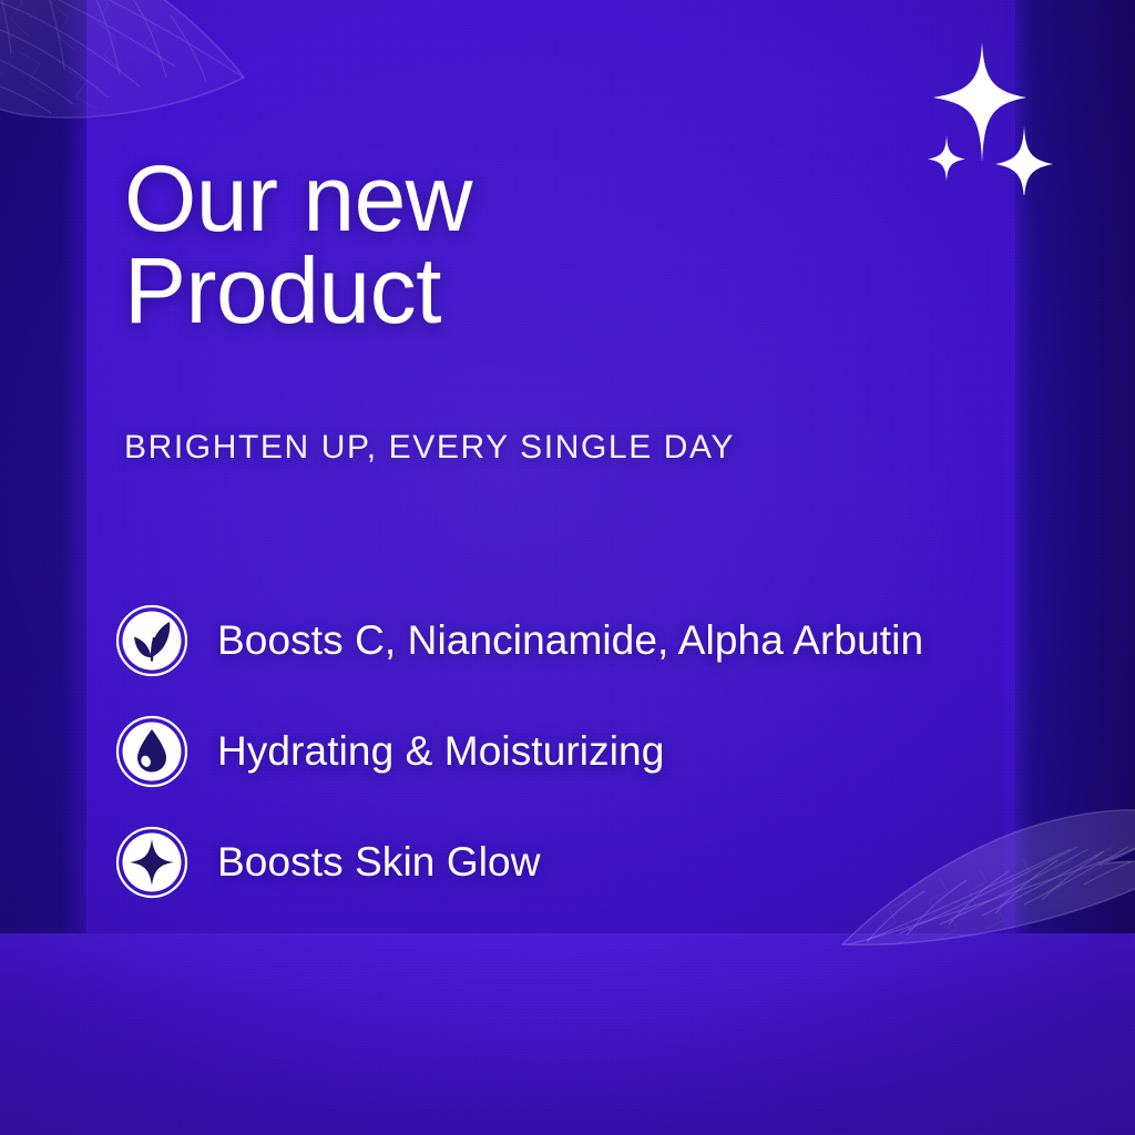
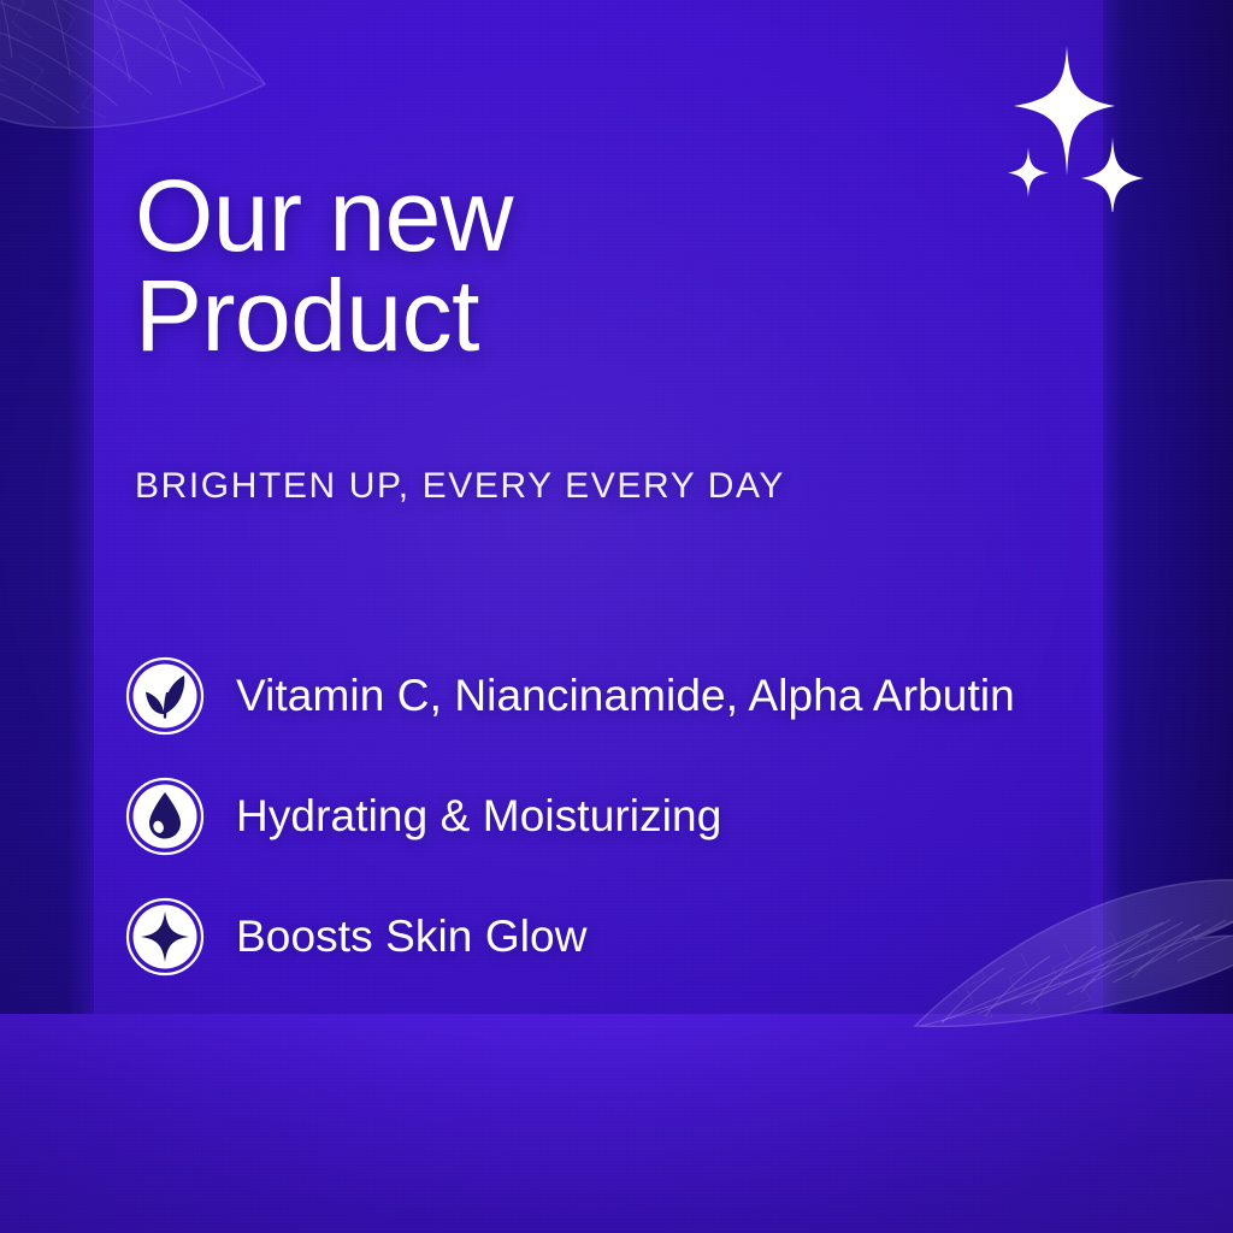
  Our new
  Product
- BRIGHTEN UP, EVERY SINGLE DAY
+ BRIGHTEN UP, EVERY EVERY DAY
- Boosts C, Niancinamide, Alpha Arbutin
+ Vitamin C, Niancinamide, Alpha Arbutin
  Hydrating & Moisturizing
  Boosts Skin Glow
